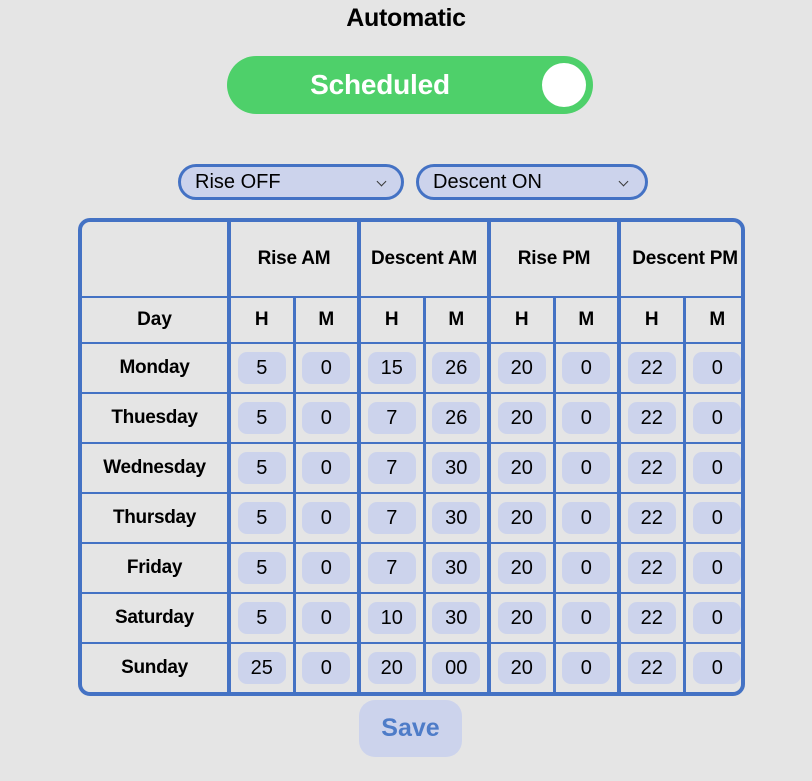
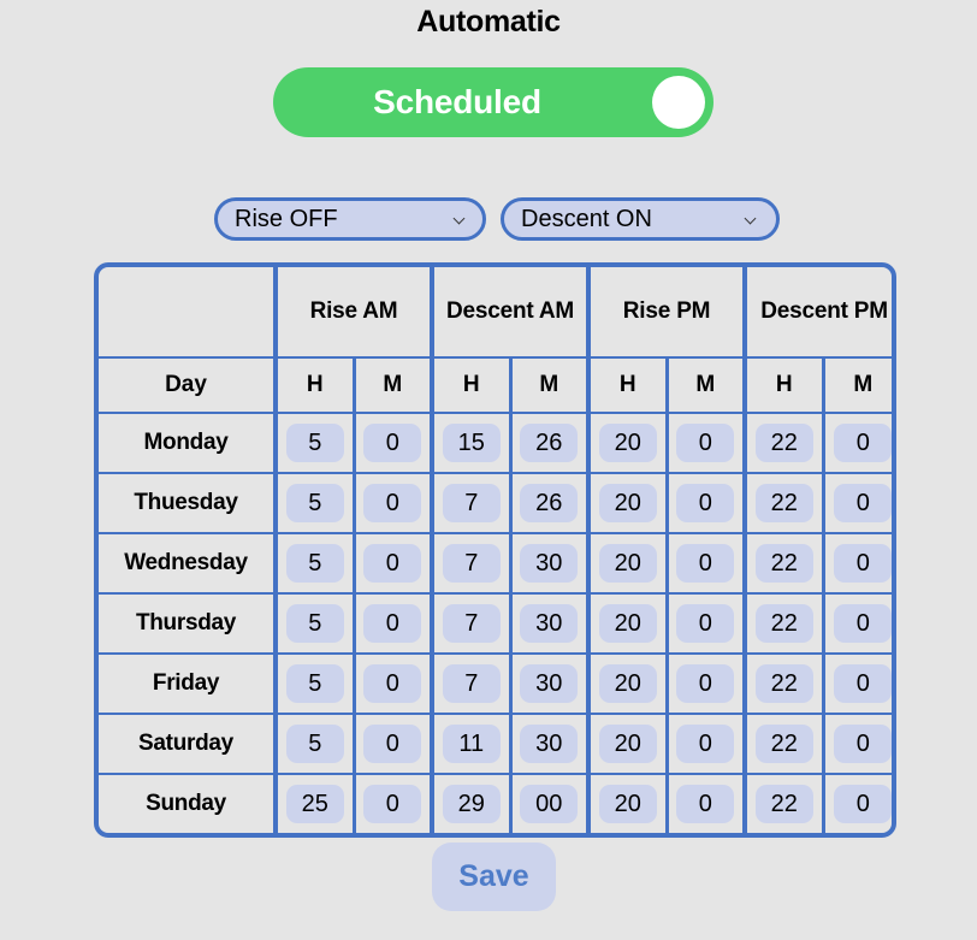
  Automatic
  Scheduled
  Rise OFF
  Descent ON
  	Rise AM	Descent AM	Rise PM	Descent PM
  Day	H	M	H	M	H	M	H	M
  Monday	5	0	15	26	20	0	22	0
  Thuesday	5	0	7	26	20	0	22	0
  Wednesday	5	0	7	30	20	0	22	0
  Thursday	5	0	7	30	20	0	22	0
  Friday	5	0	7	30	20	0	22	0
- Saturday	5	0	10	30	20	0	22	0
+ Saturday	5	0	11	30	20	0	22	0
- Sunday	25	0	20	00	20	0	22	0
+ Sunday	25	0	29	00	20	0	22	0
  Save
